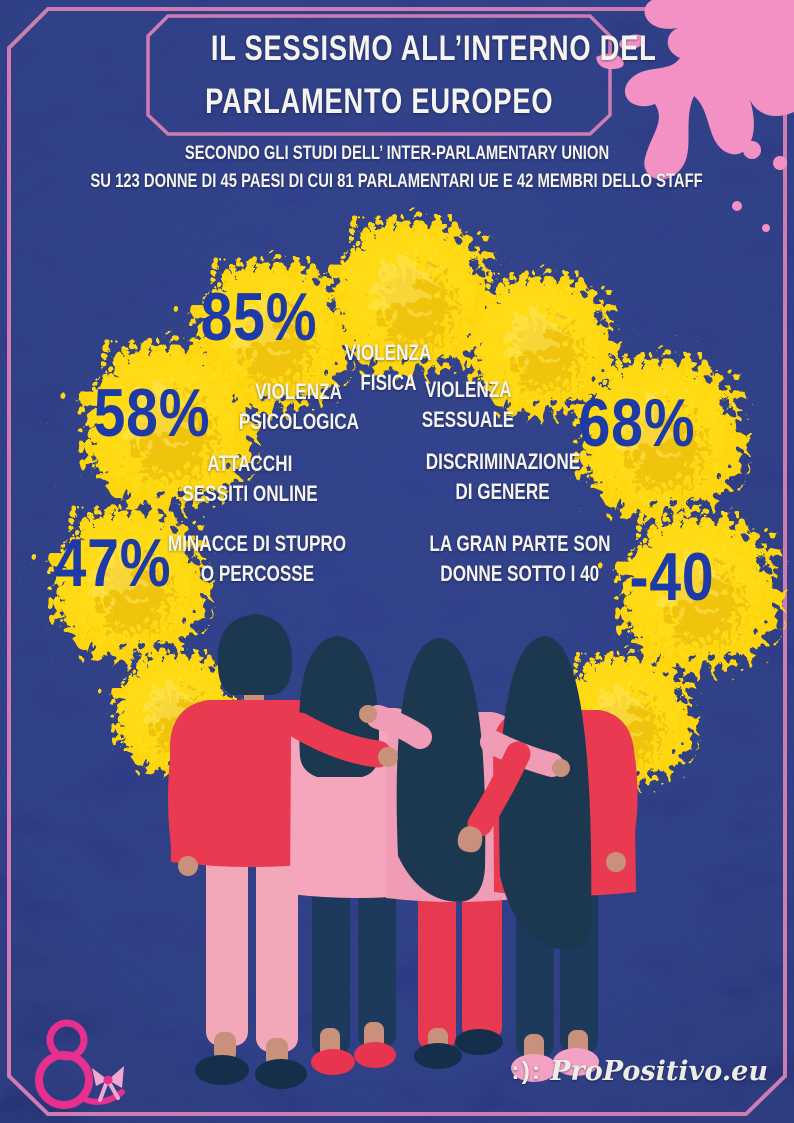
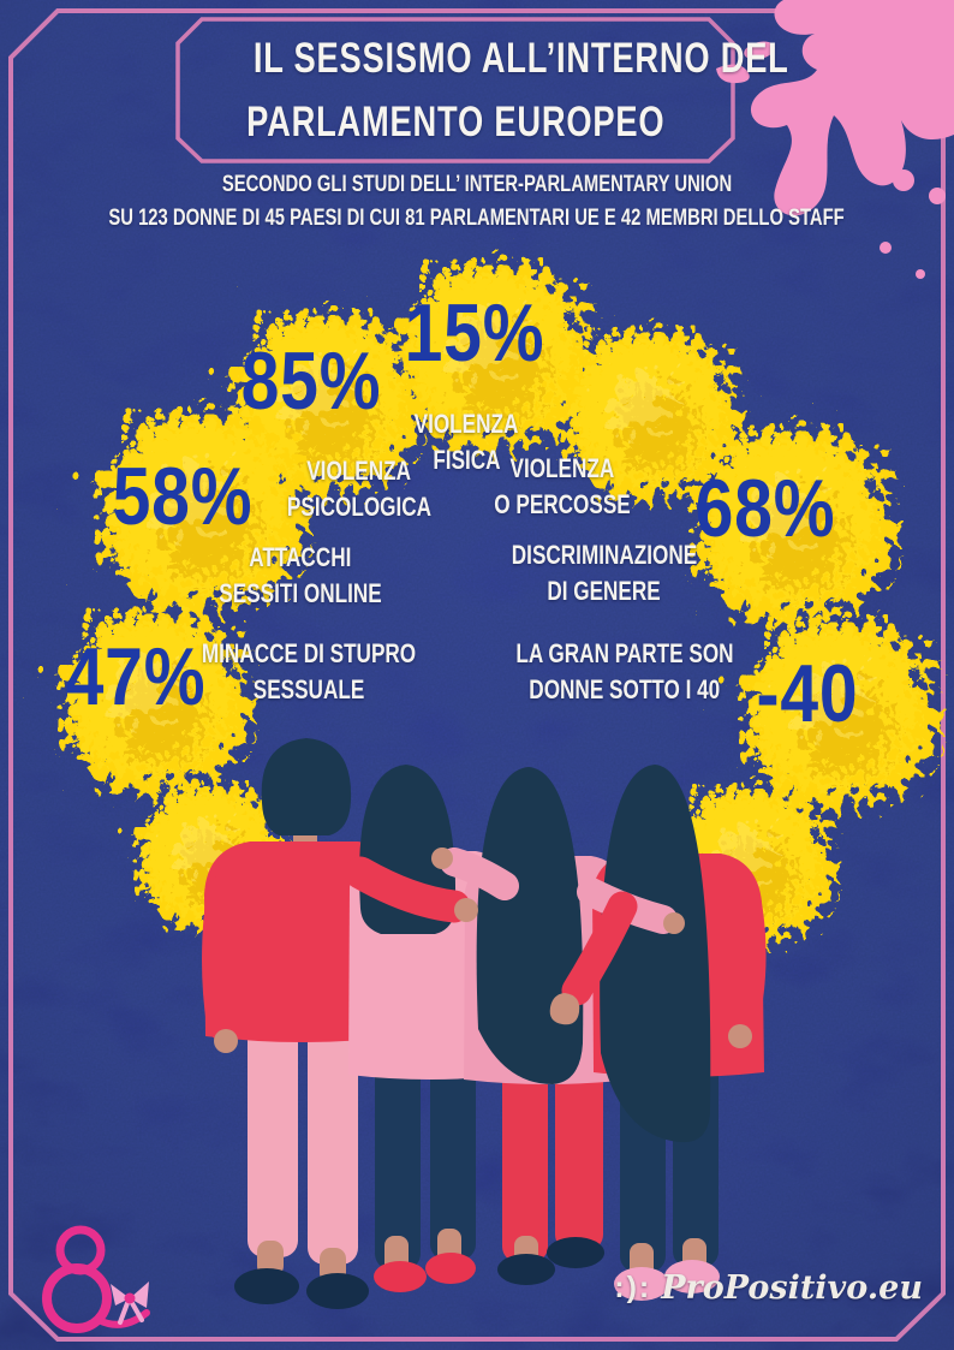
  IL SESSISMO ALL’INTERNO DEL
  PARLAMENTO EUROPEO
  SECONDO GLI STUDI DELL’ INTER-PARLAMENTARY UNION
  SU 123 DONNE DI 45 PAESI DI CUI 81 PARLAMENTARI UE E 42 MEMBRI DELLO STAFF
+ 15%
  85%
  58%
  68%
  47%
  -40
  VIOLENZA
  FISICA
  VIOLENZA
  PSICOLOGICA
  VIOLENZA
- SESSUALE
+ O PERCOSSE
  ATTACCHI
  SESSITI ONLINE
  DISCRIMINAZIONE
  DI GENERE
  MINACCE DI STUPRO
- O PERCOSSE
+ SESSUALE
  LA GRAN PARTE SON
  DONNE SOTTO I 40
  :):
  ProPositivo.eu
